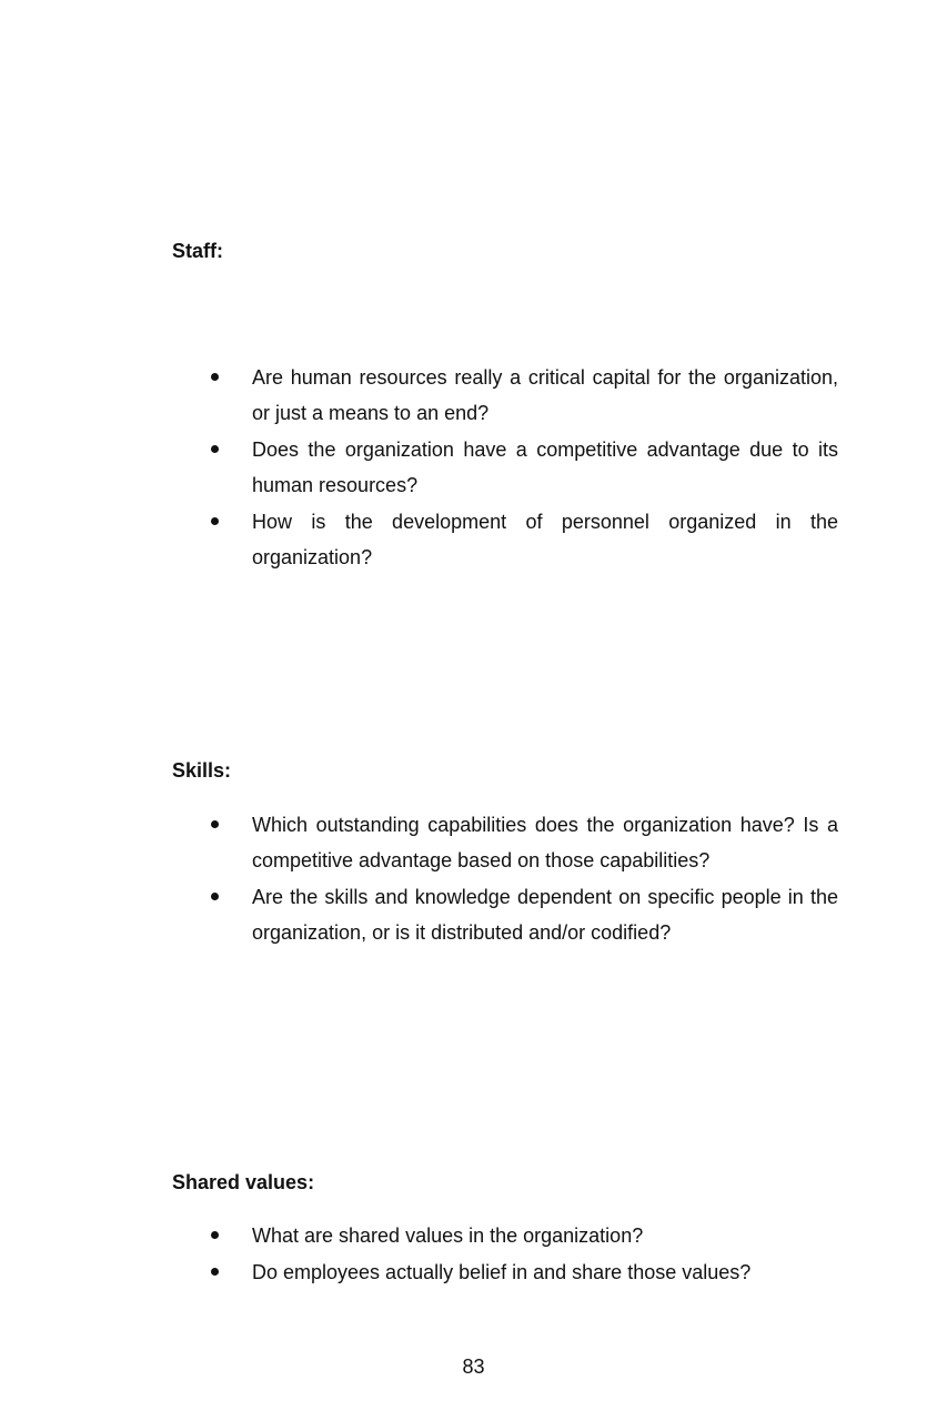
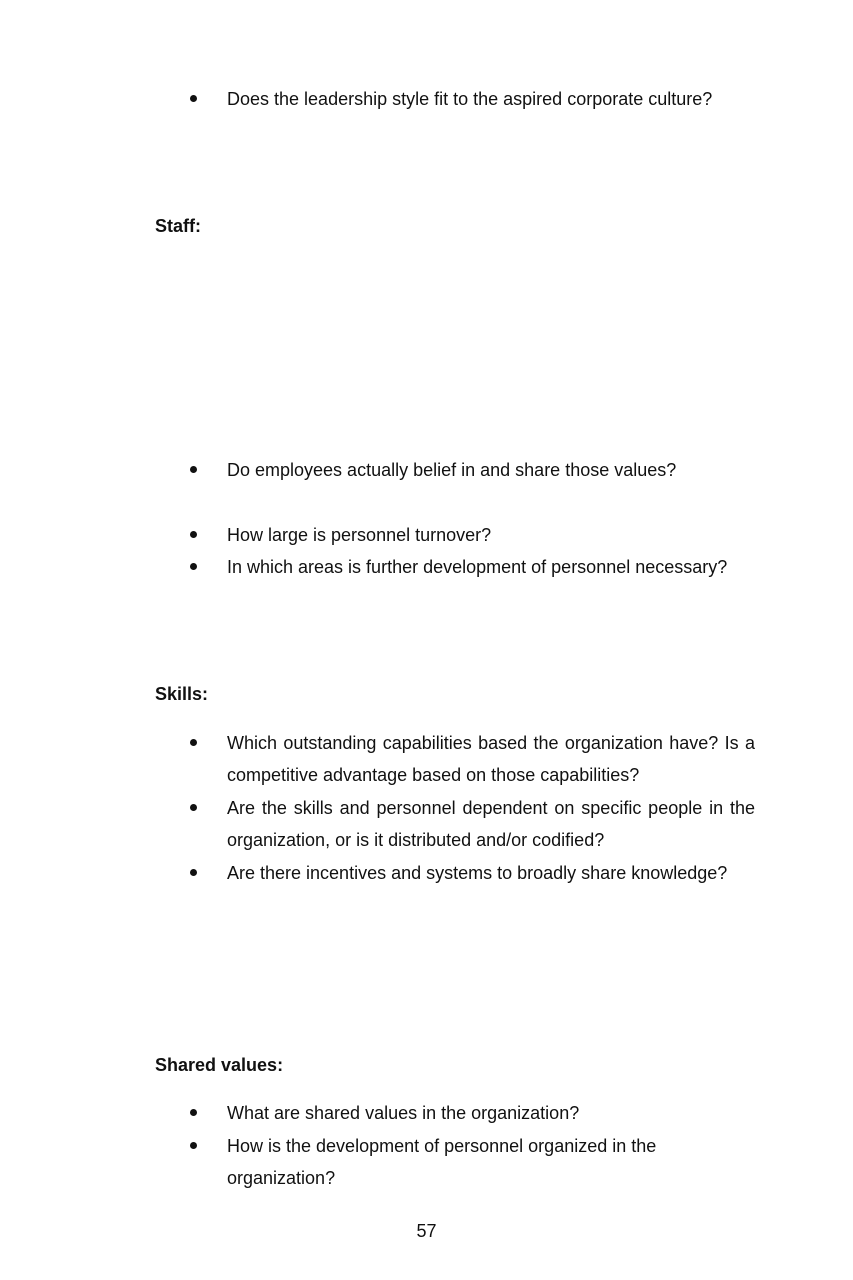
+ Does the leadership style fit to the aspired corporate culture?
  Staff:
- Are human resources really a critical capital for the organization, or just a means to an end?
- Does the organization have a competitive advantage due to its human resources?
- How is the development of personnel organized in the organization?
+ Do employees actually belief in and share those values?
+ How large is personnel turnover?
+ In which areas is further development of personnel necessary?
  Skills:
- Which outstanding capabilities does the organization have? Is a competitive advantage based on those capabilities?
+ Which outstanding capabilities based the organization have? Is a competitive advantage based on those capabilities?
- Are the skills and knowledge dependent on specific people in the organization, or is it distributed and/or codified?
+ Are the skills and personnel dependent on specific people in the organization, or is it distributed and/or codified?
+ Are there incentives and systems to broadly share knowledge?
  Shared values:
  What are shared values in the organization?
- Do employees actually belief in and share those values?
+ How is the development of personnel organized in the organization?
- 83
+ 57
